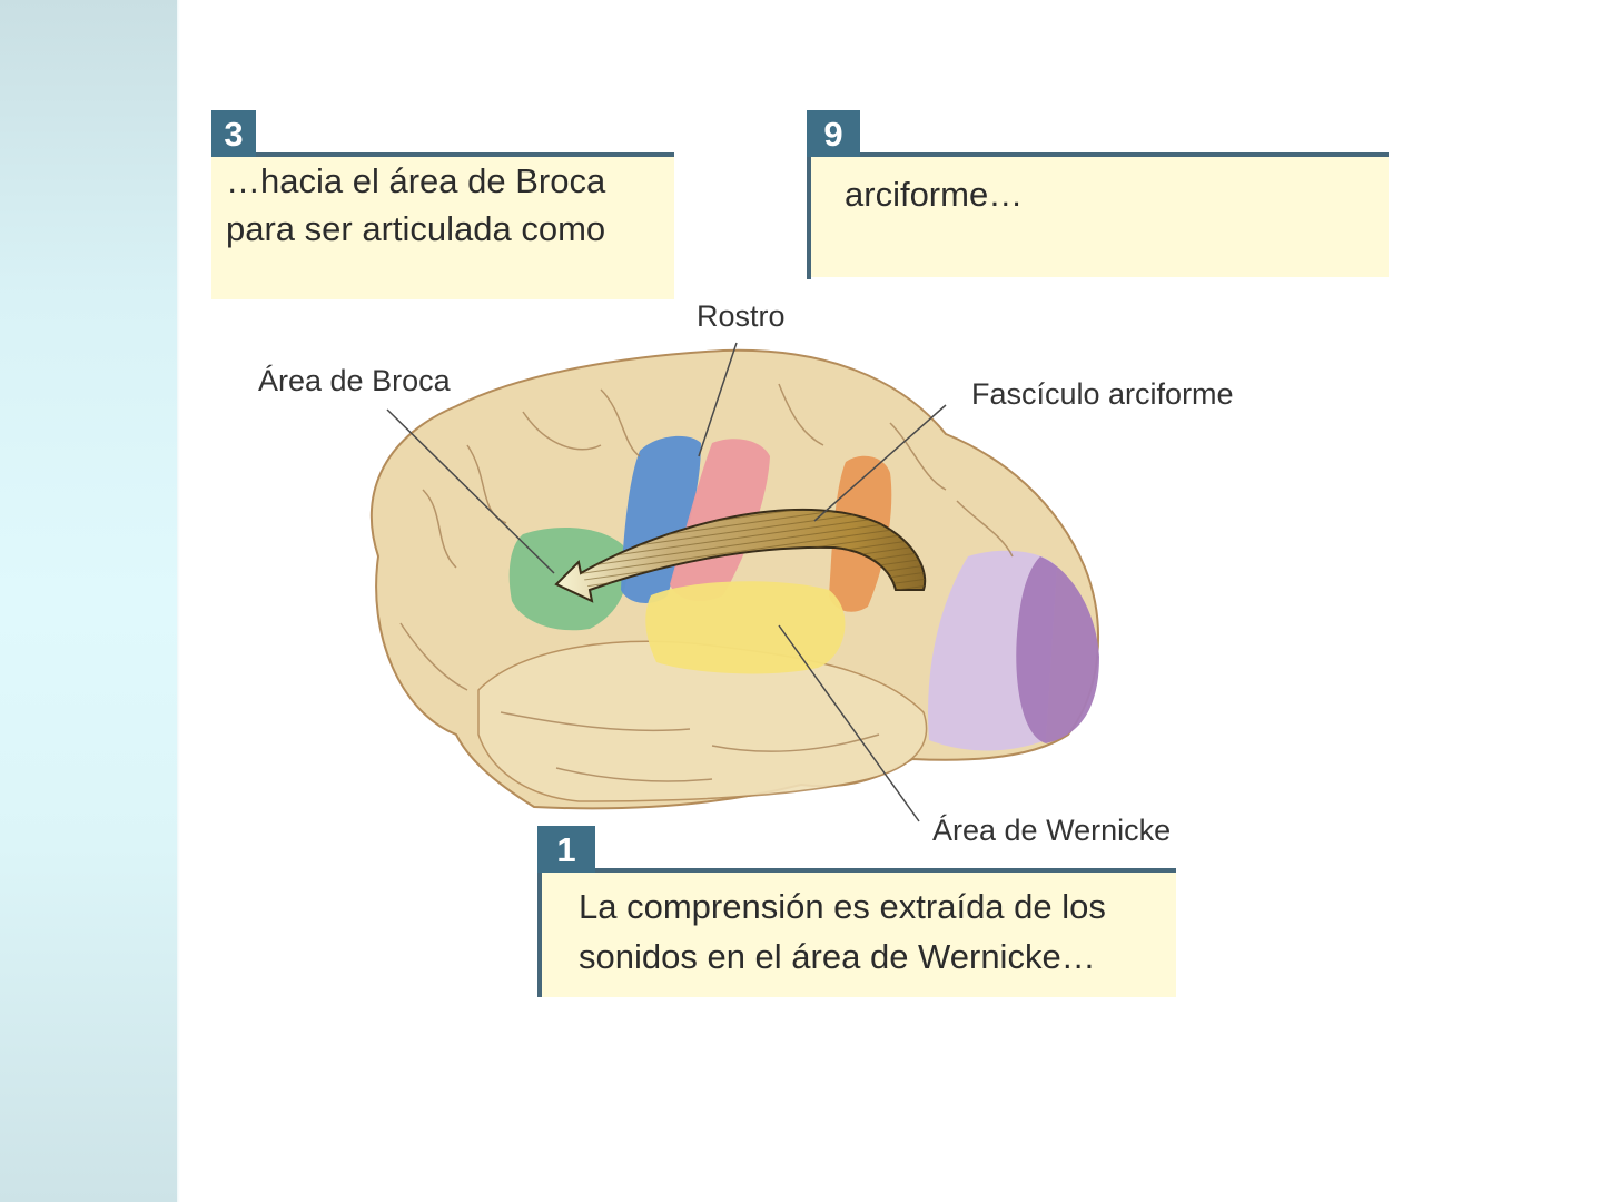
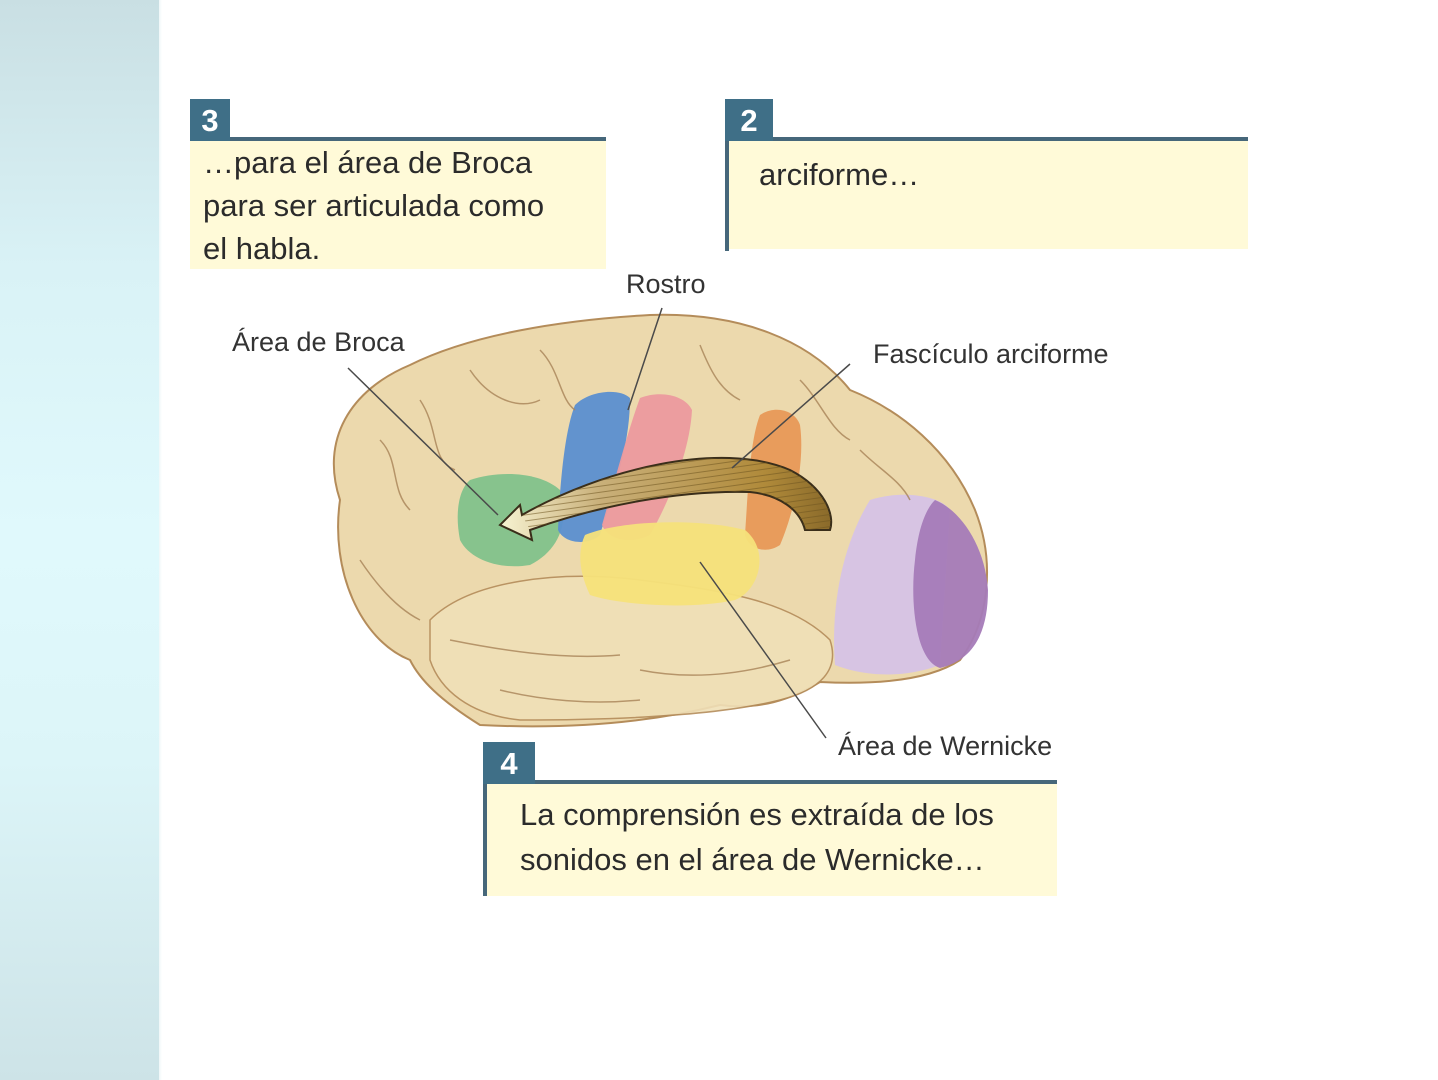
  3
- …hacia el área de Broca
+ …para el área de Broca
  para ser articulada como
+ el habla.
- 9
+ 2
  arciforme…
- 1
+ 4
  La comprensión es extraída de los
  sonidos en el área de Wernicke…
  Rostro
  Área de Broca
  Fascículo arciforme
  Área de Wernicke
